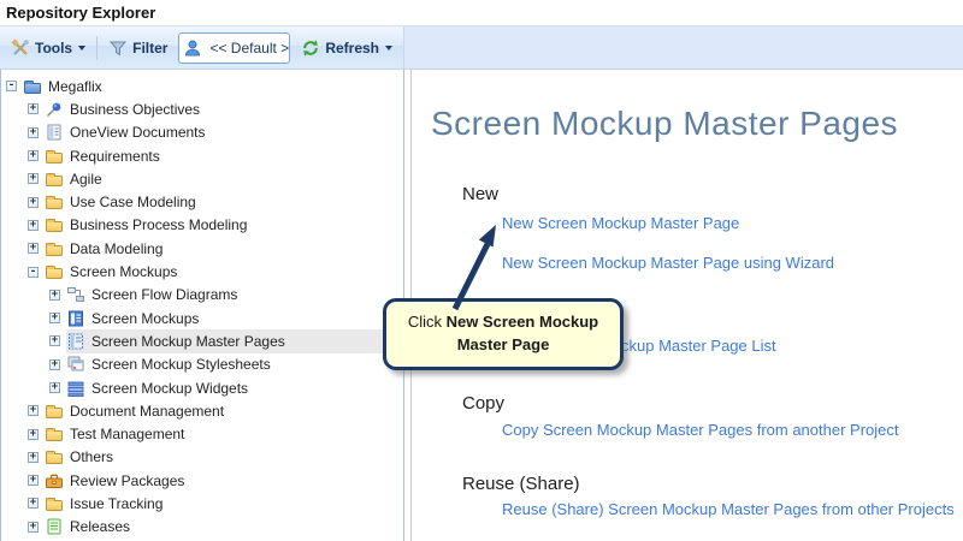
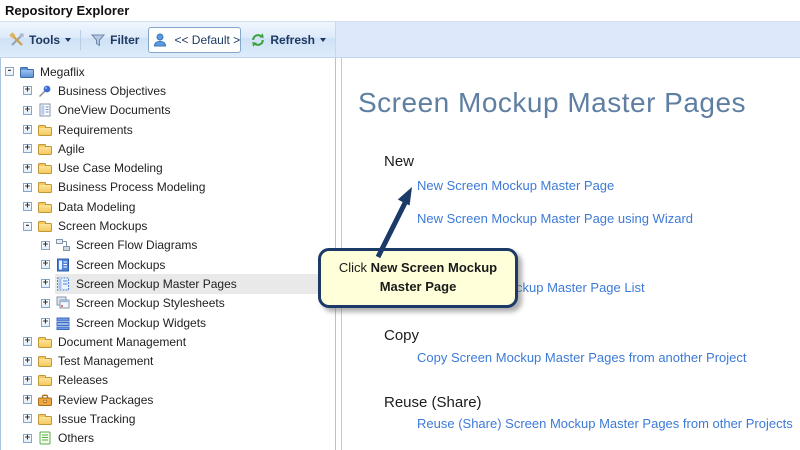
  Repository Explorer
  Tools
  Filter
  << Default >
  Refresh
  -
  Megaflix
  +
  Business Objectives
  +
  OneView Documents
  +
  Requirements
  +
  Agile
  +
  Use Case Modeling
  +
  Business Process Modeling
  +
  Data Modeling
  -
  Screen Mockups
  +
  Screen Flow Diagrams
  +
  Screen Mockups
  +
  Screen Mockup Master Pages
  +
  Screen Mockup Stylesheets
  +
  Screen Mockup Widgets
  +
  Document Management
  +
  Test Management
  +
- Others
+ Releases
  +
  Review Packages
  +
  Issue Tracking
  +
- Releases
+ Others
  Screen Mockup Master Pages
  New
  New Screen Mockup Master Page
  New Screen Mockup Master Page using Wizard
  Copy
  Copy Screen Mockup Master Pages from another Project
  Reuse (Share)
  Reuse (Share) Screen Mockup Master Pages from other Projects
  Click New Screen Mockup Master Page
